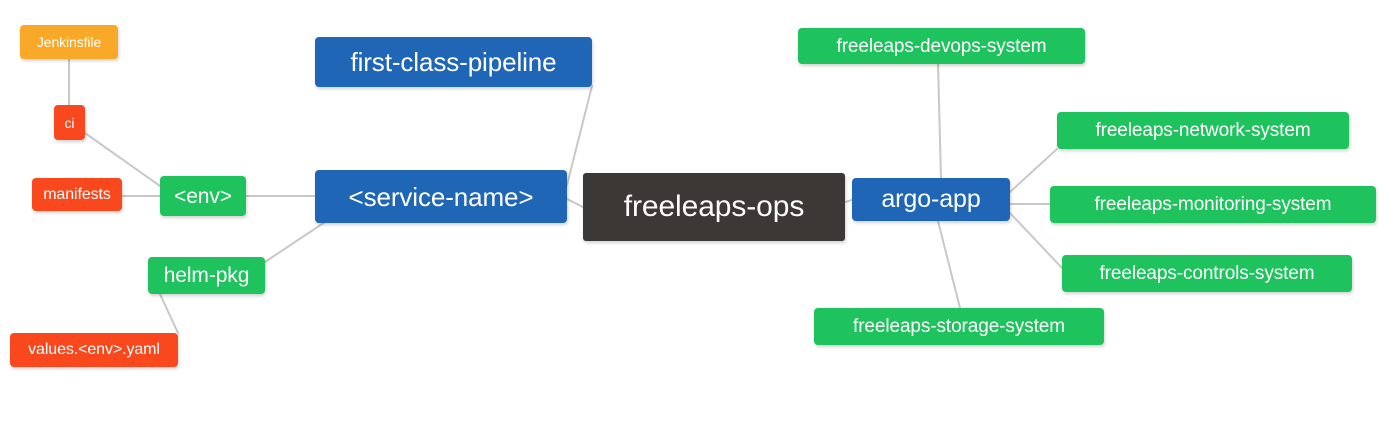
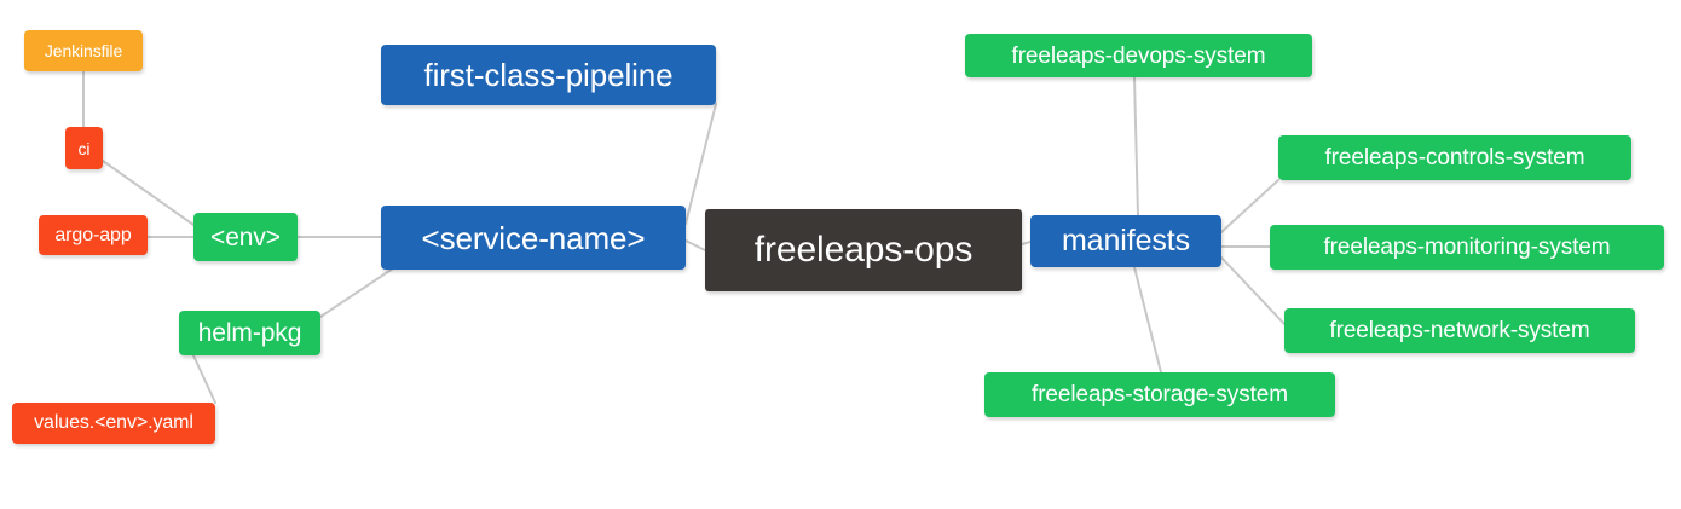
  freeleaps-ops
  <service-name>
  first-class-pipeline
- argo-app
+ manifests
  <env>
  helm-pkg
  Jenkinsfile
  ci
- manifests
+ argo-app
  values.<env>.yaml
  freeleaps-devops-system
- freeleaps-network-system
+ freeleaps-controls-system
  freeleaps-monitoring-system
- freeleaps-controls-system
+ freeleaps-network-system
  freeleaps-storage-system
